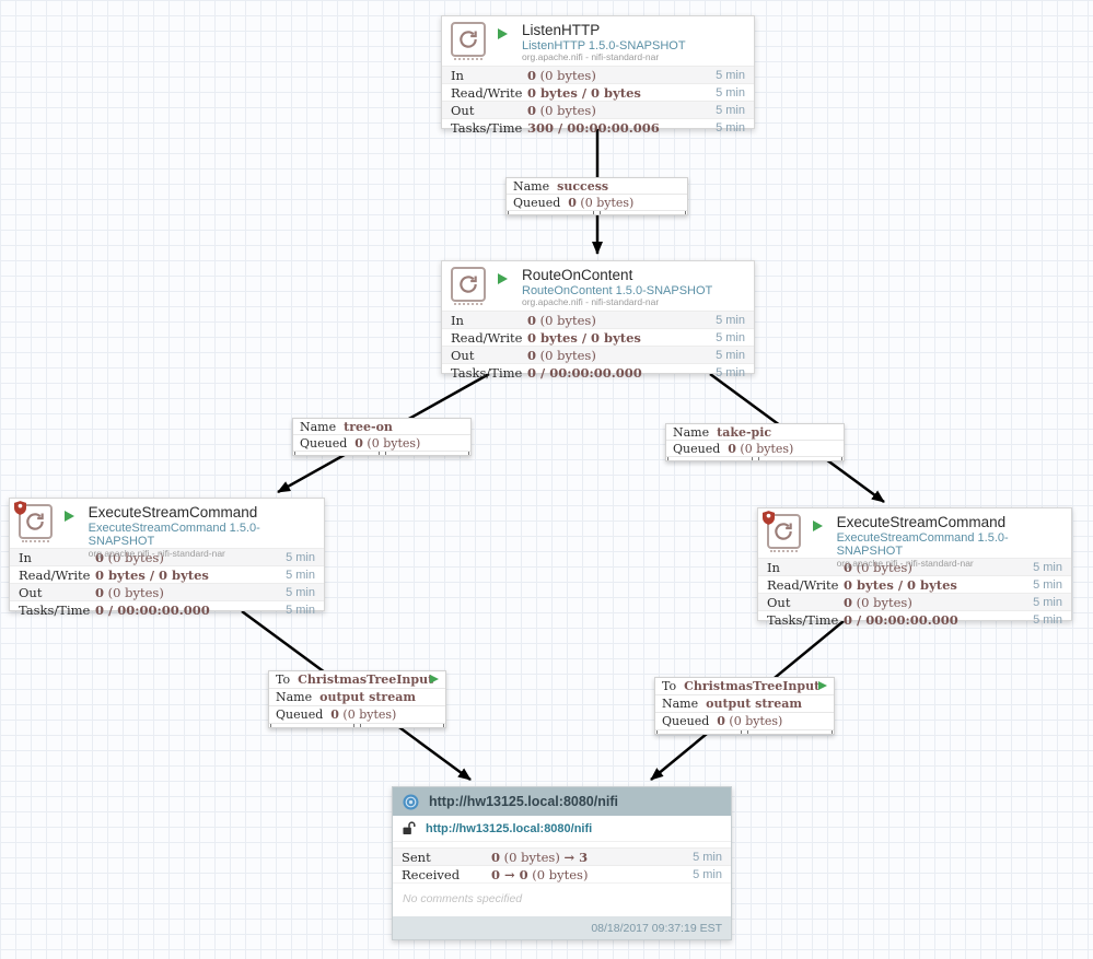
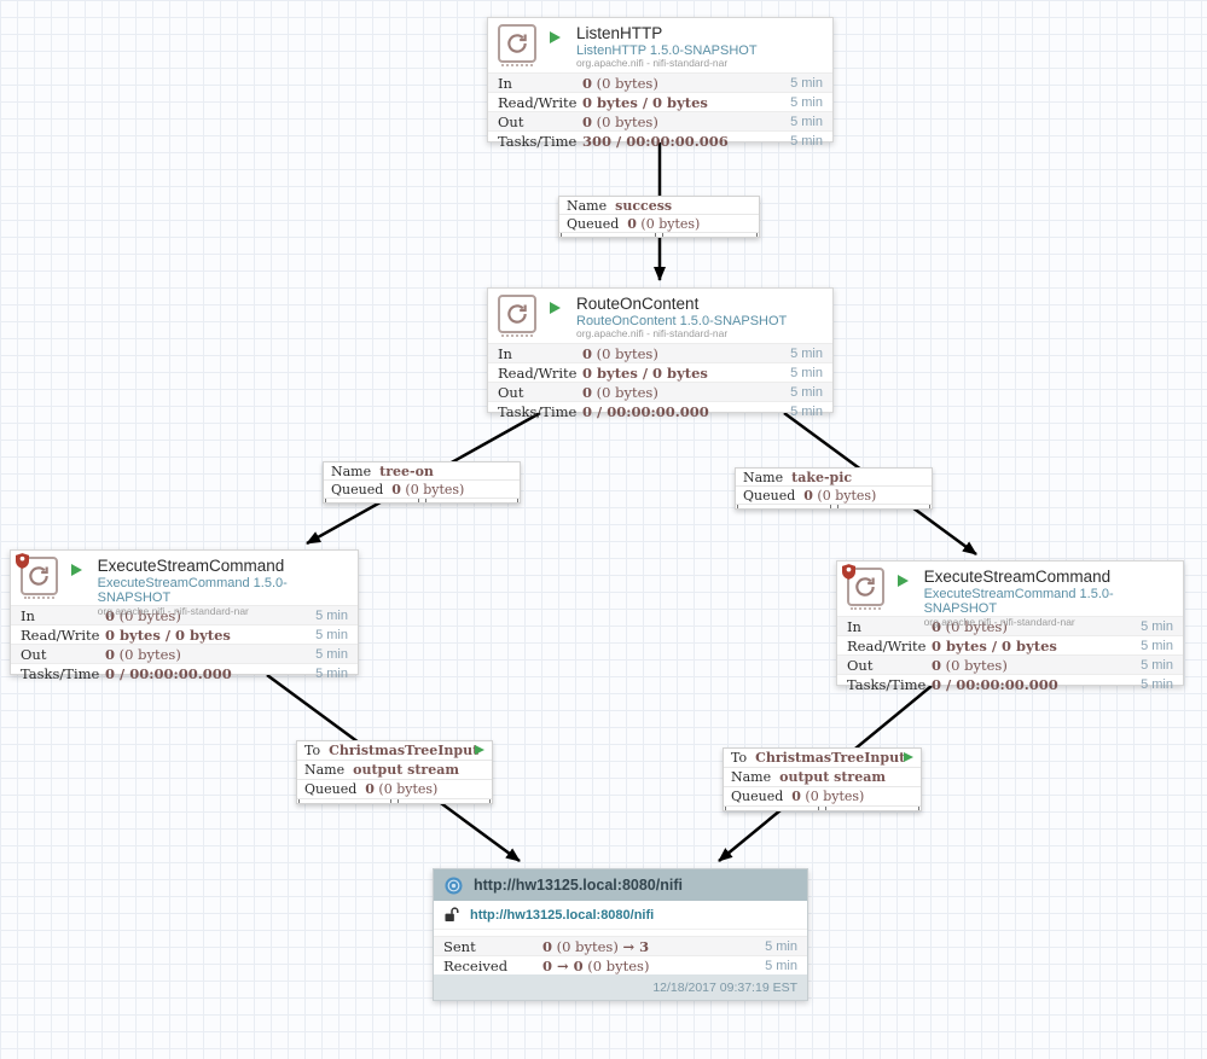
  ListenHTTP
  ListenHTTP 1.5.0-SNAPSHOT
  org.apache.nifi - nifi-standard-nar
  In
  0 (0 bytes)
  5 min
  Read/Write
  0 bytes / 0 bytes
  5 min
  Out
  0 (0 bytes)
  5 min
  Tasks/Time
  300 / 00:00:00.006
  5 min
  RouteOnContent
  RouteOnContent 1.5.0-SNAPSHOT
  org.apache.nifi - nifi-standard-nar
  In
  0 (0 bytes)
  5 min
  Read/Write
  0 bytes / 0 bytes
  5 min
  Out
  0 (0 bytes)
  5 min
  Tasks/Time
  0 / 00:00:00.000
  5 min
  ExecuteStreamCommand
  ExecuteStreamCommand 1.5.0-SNAPSHOT
  org.apache.nifi - nifi-standard-nar
  In
  0 (0 bytes)
  5 min
  Read/Write
  0 bytes / 0 bytes
  5 min
  Out
  0 (0 bytes)
  5 min
  Tasks/Time
  0 / 00:00:00.000
  5 min
  ExecuteStreamCommand
  ExecuteStreamCommand 1.5.0-SNAPSHOT
  org.apache.nifi - nifi-standard-nar
  In
  0 (0 bytes)
  5 min
  Read/Write
  0 bytes / 0 bytes
  5 min
  Out
  0 (0 bytes)
  5 min
  Tasks/Time
  0 / 00:00:00.000
  5 min
  Name
  success
  Queued
  0 (0 bytes)
  Name
  tree-on
  Queued
  0 (0 bytes)
  Name
  take-pic
  Queued
  0 (0 bytes)
  To
  ChristmasTreeInput
  Name
  output stream
  Queued
  0 (0 bytes)
  To
  ChristmasTreeInput
  Name
  output stream
  Queued
  0 (0 bytes)
  http://hw13125.local:8080/nifi
  http://hw13125.local:8080/nifi
  Sent
  0 (0 bytes) → 3
  5 min
  Received
  0 → 0 (0 bytes)
  5 min
- No comments specified
- 08/18/2017 09:37:19 EST
+ 12/18/2017 09:37:19 EST
